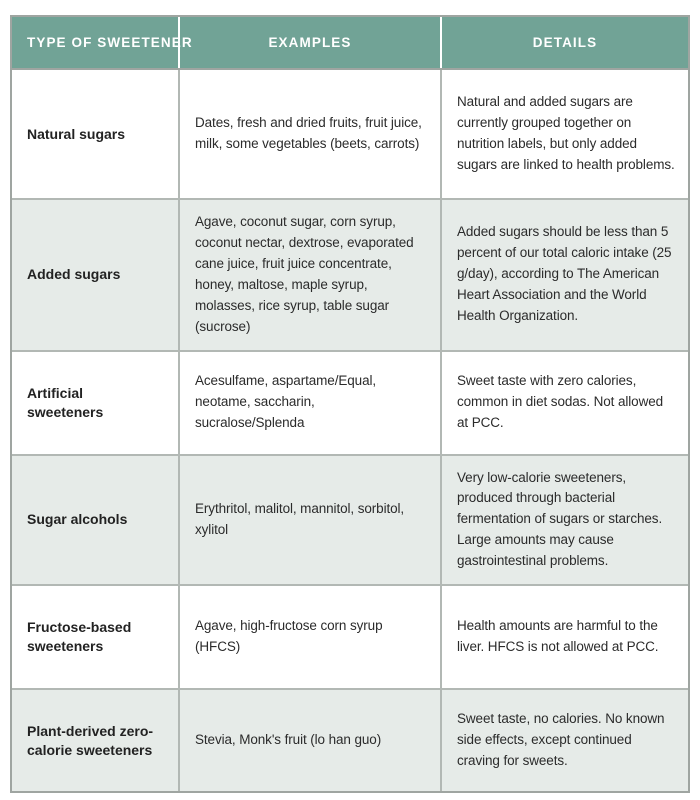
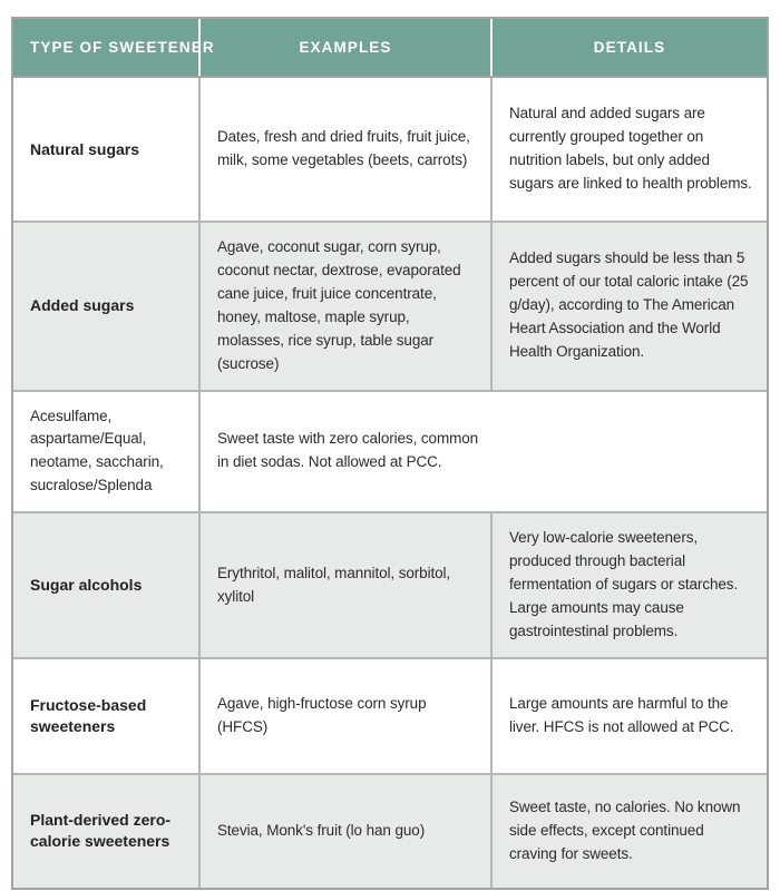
  TYPE OF SWEETENE
  EXAMPLES
  DETAILS
  Natural sugars
  Dates, fresh and dried fruits, fruit juice, milk, some vegetables (beets, carrots)
  Natural and added sugars are currently grouped together on nutrition labels, but only added sugars are linked to health problems.
  Added sugars
  Agave, coconut sugar, corn syrup, coconut nectar, dextrose, evaporated cane juice, fruit juice concentrate, honey, maltose, maple syrup, molasses, rice syrup, table sugar (sucrose)
  Added sugars should be less than 5 percent of our total caloric intake (25 g/day), according to The American Heart Association and the World Health Organization.
- Artificial sweeteners
  Acesulfame, aspartame/Equal, neotame, saccharin, sucralose/Splenda
  Sweet taste with zero calories, common in diet sodas. Not allowed at PCC.
  Sugar alcohols
  Erythritol, malitol, mannitol, sorbitol, xylitol
  Very low-calorie sweeteners, produced through bacterial fermentation of sugars or starches. Large amounts may cause gastrointestinal problems.
  Fructose-based sweeteners
  Agave, high-fructose corn syrup (HFCS)
- Health amounts are harmful to the liver. HFCS is not allowed at PCC.
+ Large amounts are harmful to the liver. HFCS is not allowed at PCC.
  Plant-derived zero-calorie sweeteners
  Stevia, Monk's fruit (lo han guo)
  Sweet taste, no calories. No known side effects, except continued craving for sweets.
